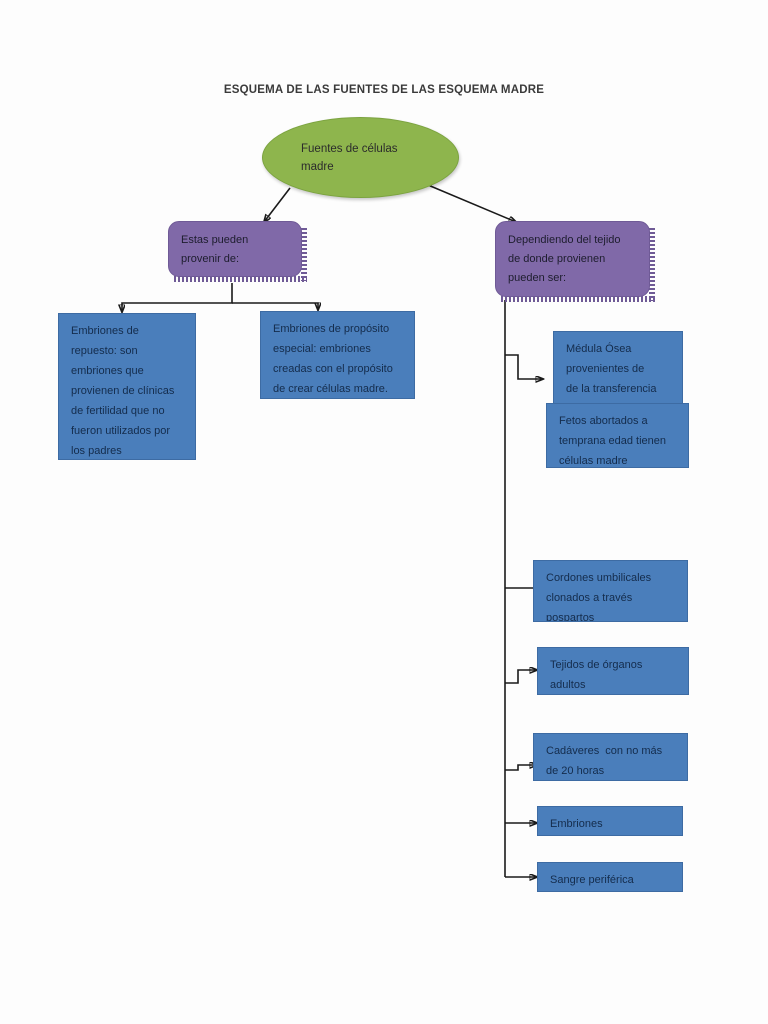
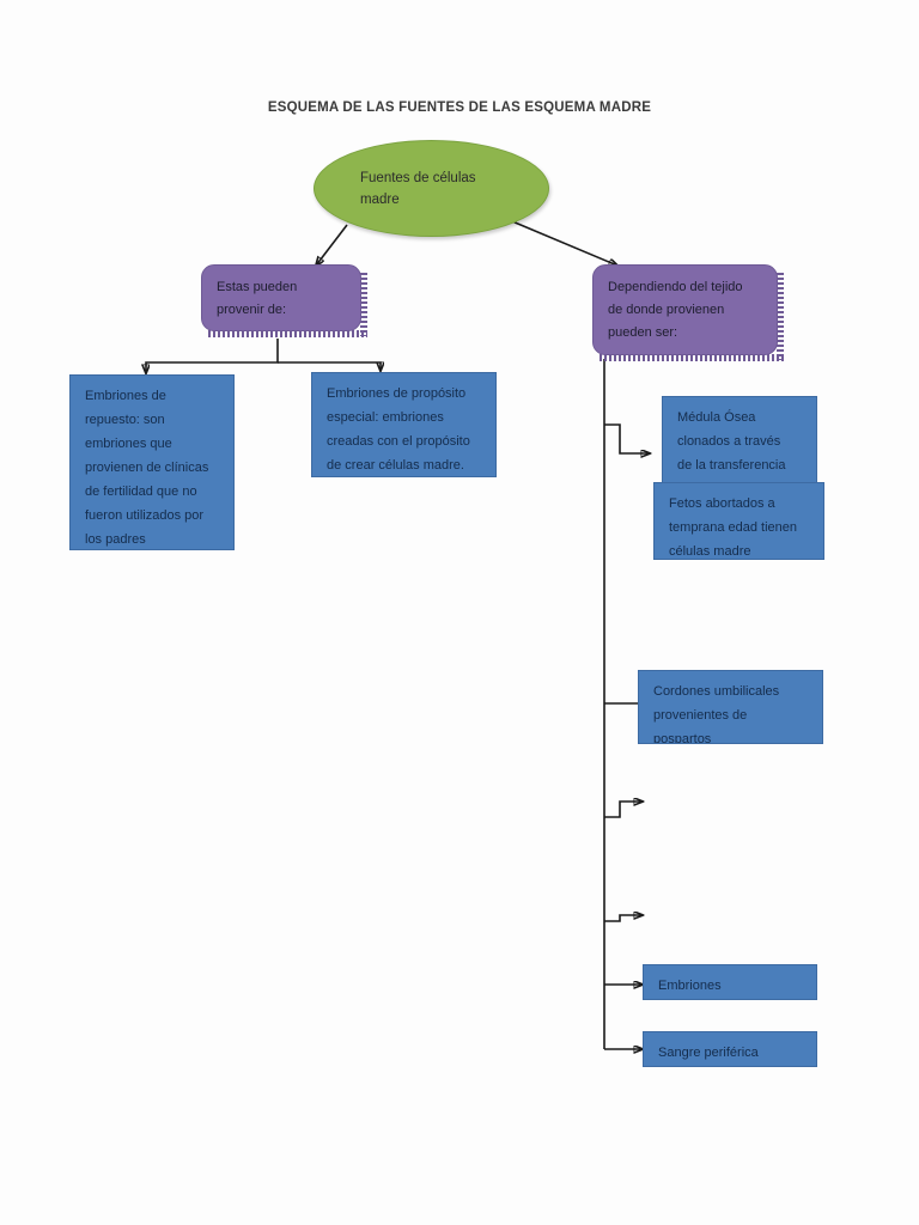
  ESQUEMA DE LAS FUENTES DE LAS ESQUEMA MADRE
  Fuentes de células
  madre
  Estas pueden
  provenir de:
  Dependiendo del tejido
  de donde provienen
  pueden ser:
  Embriones de
  repuesto: son
  embriones que
  provienen de clínicas
  de fertilidad que no
  fueron utilizados por
  los padres
  Embriones de propósito
  especial: embriones
  creadas con el propósito
  de crear células madre.
  Médula Ósea
- provenientes de
+ clonados a través
  de la transferencia
  Fetos abortados a
  temprana edad tienen
  células madre
  Cordones umbilicales
- clonados a través
+ provenientes de
  pospartos
- Tejidos de órganos
- adultos
- Cadáveres con no más
- de 20 horas
  Embriones
  Sangre periférica
